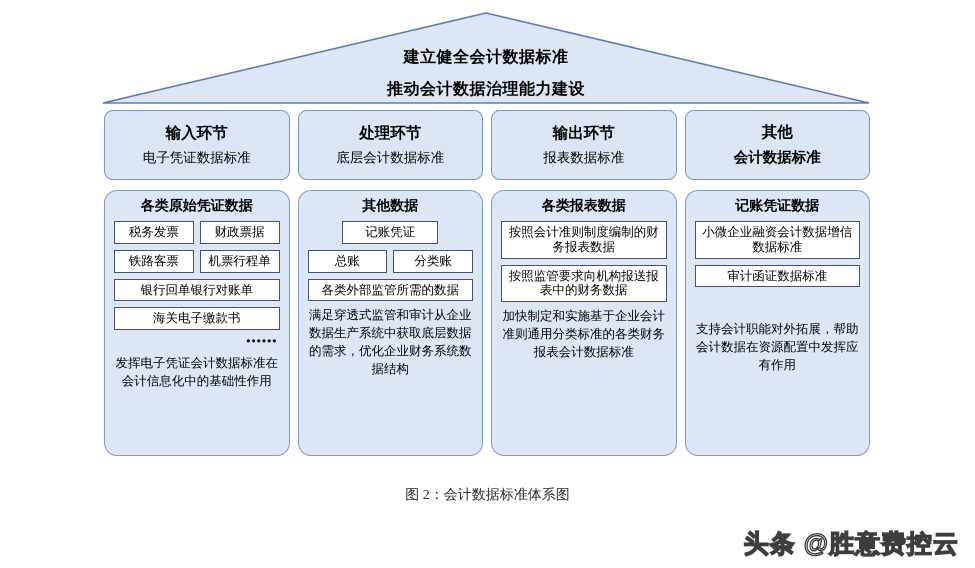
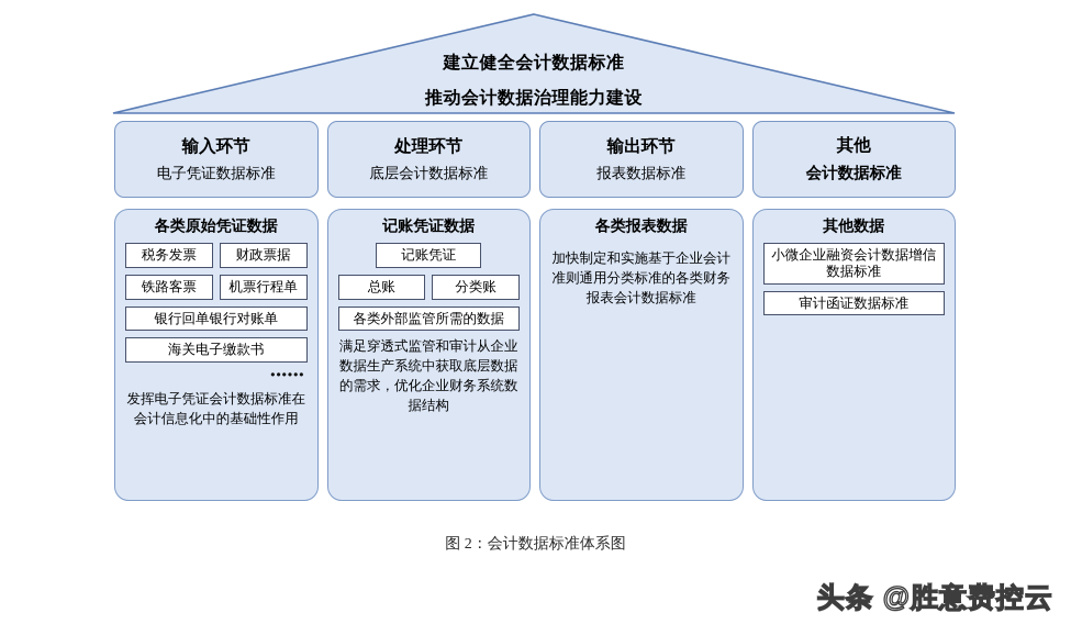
  建立健全会计数据标准
  推动会计数据治理能力建设
  输入环节
  电子凭证数据标准
  处理环节
  底层会计数据标准
  输出环节
  报表数据标准
  其他
  会计数据标准
  各类原始凭证数据
  税务发票
  财政票据
  铁路客票
  机票行程单
  银行回单银行对账单
  海关电子缴款书
  ••••••
  发挥电子凭证会计数据标准在会计信息化中的基础性作用
- 其他数据
+ 记账凭证数据
  记账凭证
  总账
  分类账
  各类外部监管所需的数据
  满足穿透式监管和审计从企业数据生产系统中获取底层数据的需求，优化企业财务系统数据结构
  各类报表数据
- 按照会计准则制度编制的财务报表数据
- 按照监管要求向机构报送报表中的财务数据
  加快制定和实施基于企业会计准则通用分类标准的各类财务报表会计数据标准
- 记账凭证数据
+ 其他数据
  小微企业融资会计数据增信数据标准
  审计函证数据标准
- 支持会计职能对外拓展，帮助会计数据在资源配置中发挥应有作用
  图 2：会计数据标准体系图
  头条 @胜意费控云
